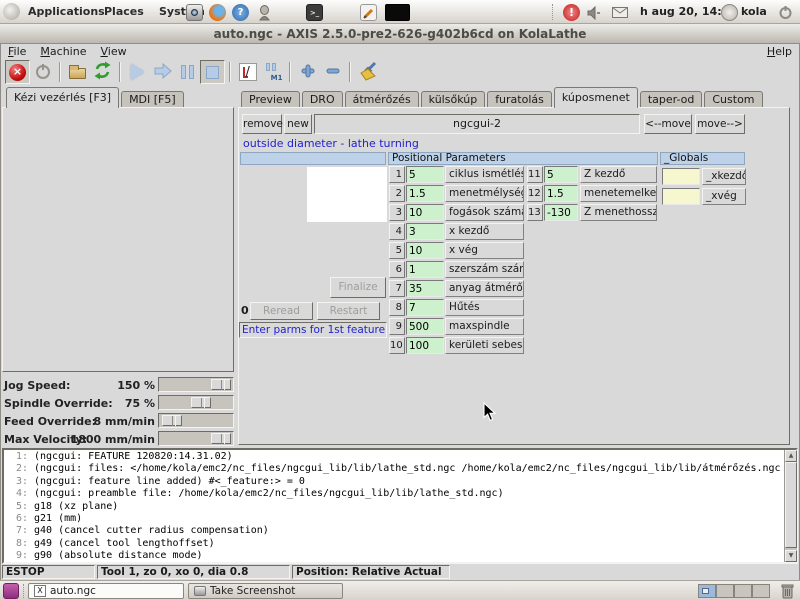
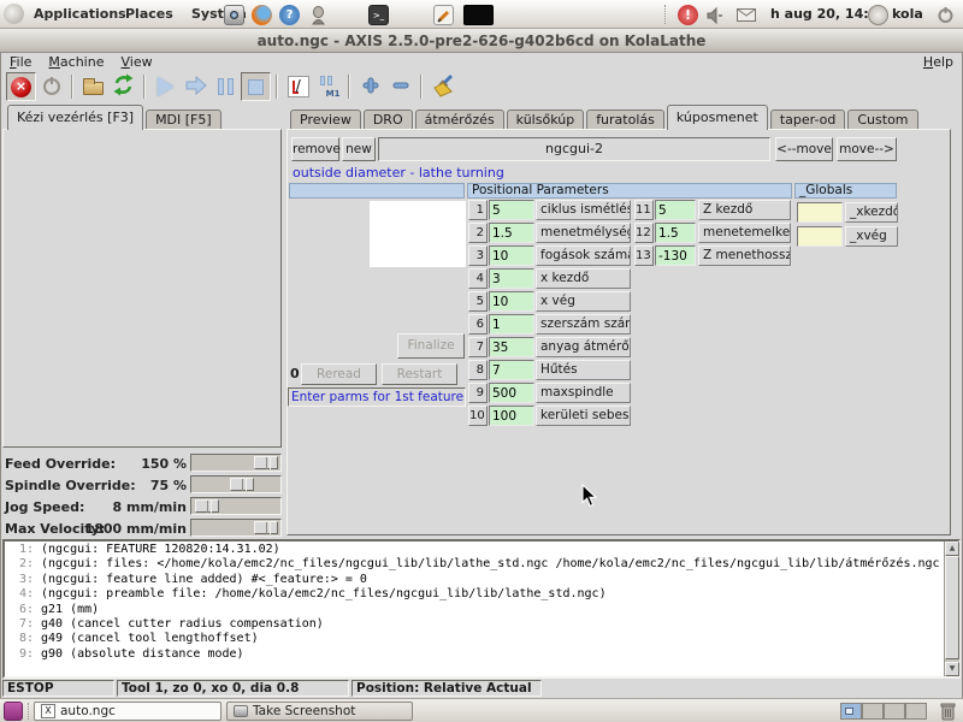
  Applications
  Places
  ?
  >_
  !
  h aug 20, 14:
  kola
  auto.ngc - AXIS 2.5.0-pre2-626-g402b6cd on KolaLathe
  File
  Machine
  View
  Help
  ×
  /
  M1
  Kézi vezérlés [F3]
  MDI [F5]
- Jog Speed:
+ Feed Override:
  150 %
  Spindle Override:
  75 %
- Feed Override:
+ Jog Speed:
  8 mm/min
  Max Velocity:
  1800 mm/min
  Preview
  DRO
  átmérőzés
  külsőkúp
  furatolás
  kúposmenet
  taper-od
  Custom
  remove
  new
  ngcgui-2
  <--move
  move-->
  outside diameter - lathe turning
  Finalize
  0
  Reread
  Restart
  Enter parms for 1st feature
  Positional Parameters
  1
  5
  ciklus ismétlés
  2
  1.5
  menetmélysé
  3
  10
  fogások szám
  4
  3
  x kezdő
  5
  10
  x vég
  6
  1
  szerszám szá
  7
  35
  anyag átmérő
  8
  7
  Hűtés
  9
  500
  maxspindle
  10
  100
  kerületi sebes
  11
  5
  Z kezdő
  12
  1.5
  menetemelke
  13
  -130
  Z menethossz
  _Globals
  _xkezdő
  _xvég
  1:
  (ngcgui: FEATURE 120820:14.31.02)
  2:
  (ngcgui: files: </home/kola/emc2/nc_files/ngcgui_lib/lib/lathe_std.ngc /home/kola/emc2/nc_files/ngcgui_lib/lib/átmérőzés.ngc
  3:
  (ngcgui: feature line added) #<_feature:> = 0
  4:
  (ngcgui: preamble file: /home/kola/emc2/nc_files/ngcgui_lib/lib/lathe_std.ngc)
- 5:
- g18 (xz plane)
  6:
  g21 (mm)
  7:
  g40 (cancel cutter radius compensation)
  8:
  g49 (cancel tool lengthoffset)
  9:
  g90 (absolute distance mode)
  ESTOP
  Tool 1, zo 0, xo 0, dia 0.8
  Position: Relative Actual
  X
  auto.ngc
  Take Screenshot
